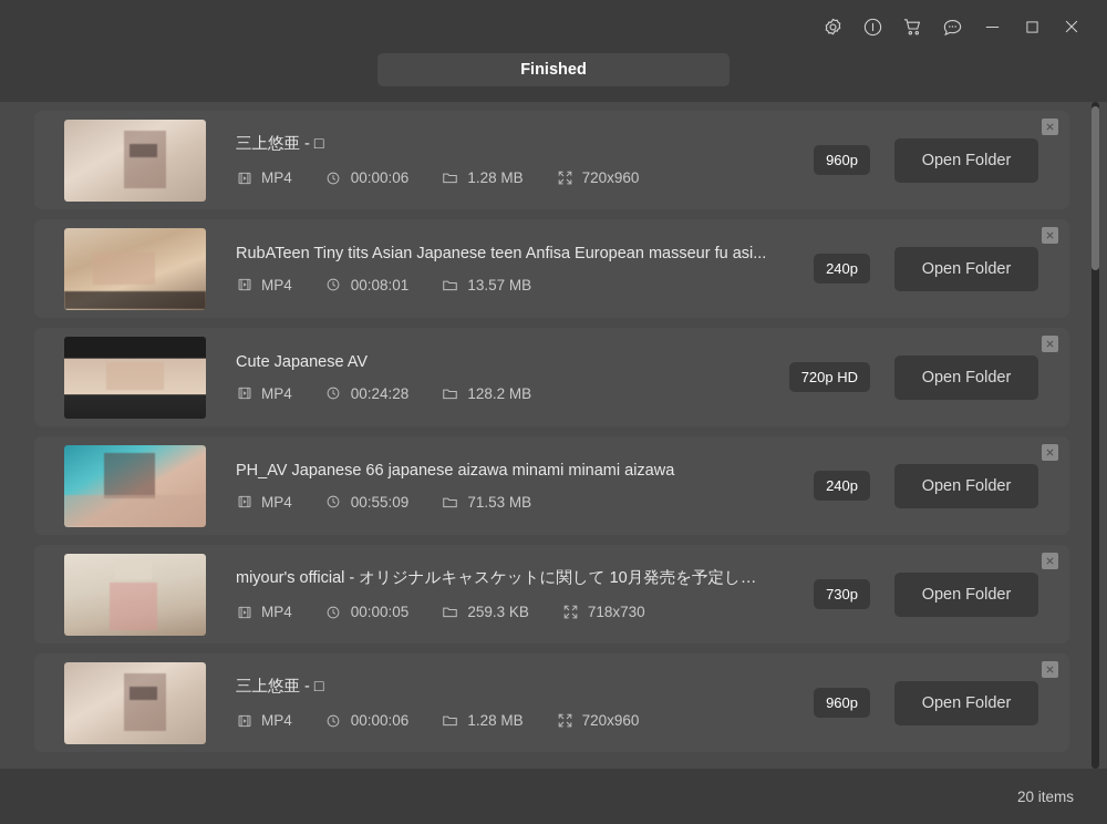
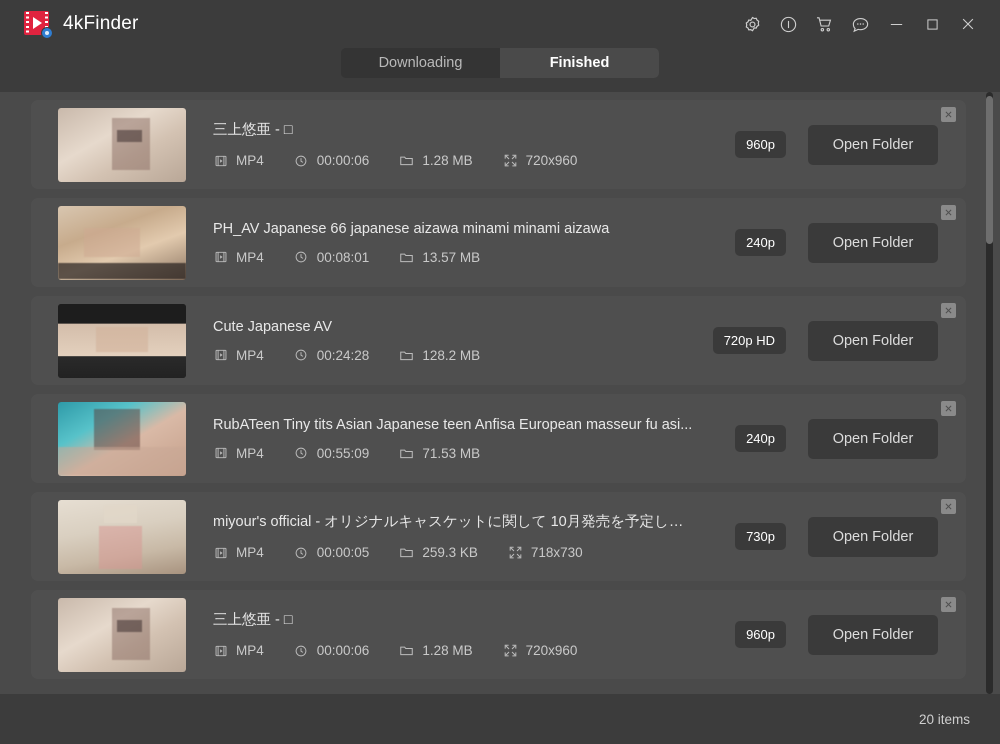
+ 4kFinder
+ Downloading
  Finished
  三上悠亜 - □
  MP4
  00:00:06
  1.28 MB
  720x960
  960p
  Open Folder
- RubATeen Tiny tits Asian Japanese teen Anfisa European masseur fu asi...
+ PH_AV Japanese 66 japanese aizawa minami minami aizawa
  MP4
  00:08:01
  13.57 MB
  240p
  Open Folder
  Cute Japanese AV
  MP4
  00:24:28
  128.2 MB
  720p HD
  Open Folder
- PH_AV Japanese 66 japanese aizawa minami minami aizawa
+ RubATeen Tiny tits Asian Japanese teen Anfisa European masseur fu asi...
  MP4
  00:55:09
  71.53 MB
  240p
  Open Folder
  miyour's official - オリジナルキャスケットに関して 10月発売を予定してお
  MP4
  00:00:05
  259.3 KB
  718x730
  730p
  Open Folder
  三上悠亜 - □
  MP4
  00:00:06
  1.28 MB
  720x960
  960p
  Open Folder
  20 items
